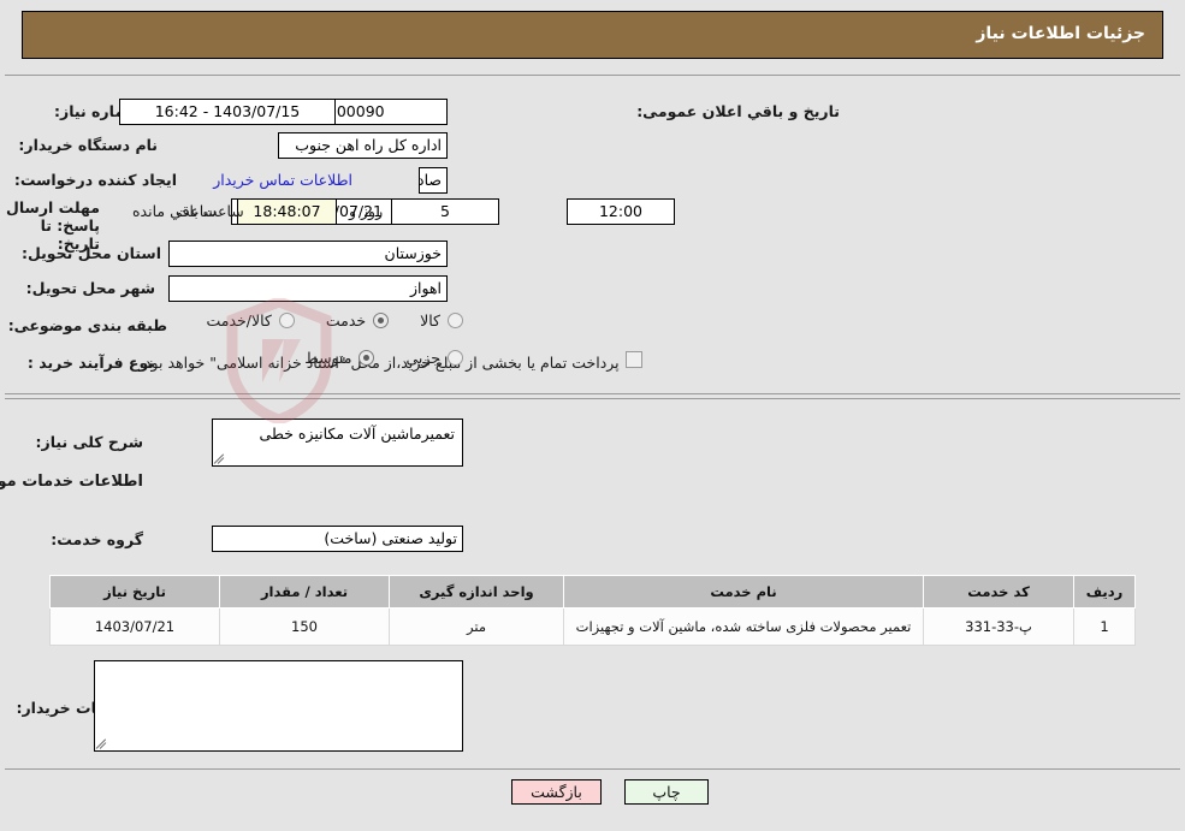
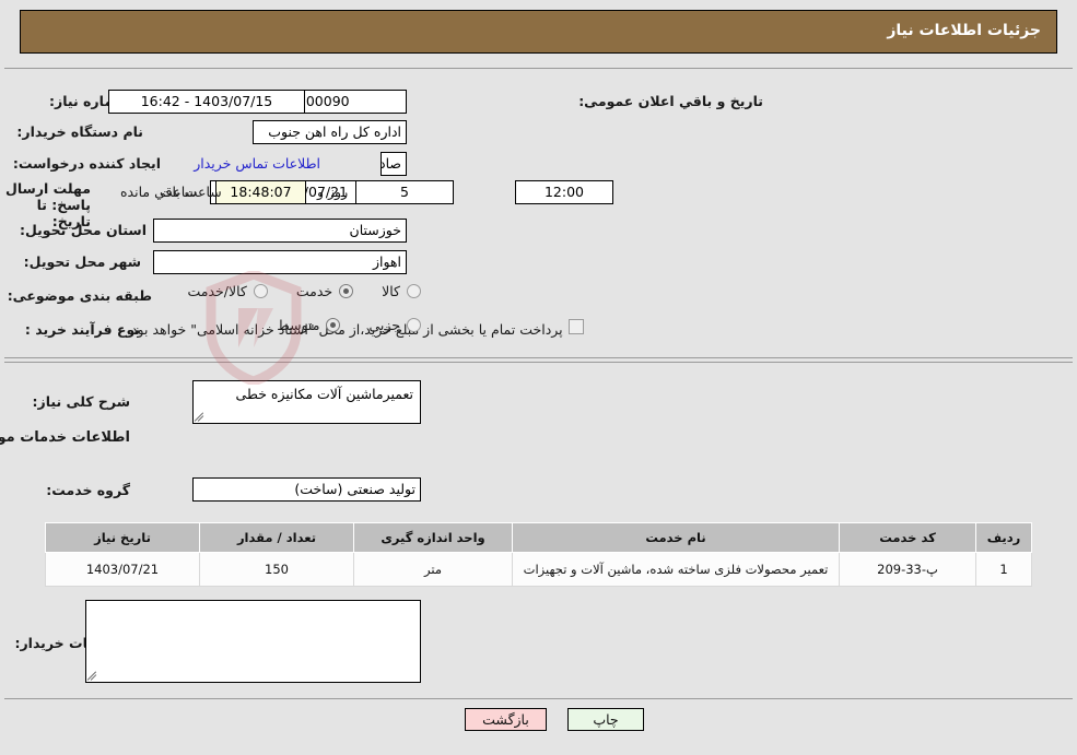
  جزئیات اطلاعات نیاز
  اره نیاز:
  تاریخ و باقي اعلان عمومی:
  1403/07/15 - 16:42
  نام دستگاه خریدار:
  اداره کل راه اهن جنوب
  ایجاد کننده درخواست:
  اطلاعات تماس خریدار
  مهلت ارسال پاسخ: تا تاریخ:
  ساعت
  12:00
  5
  روز و
  18:48:07
  ساعت باقي مانده
  استان محل تحویل:
  خوزستان
  شهر محل تحویل:
  اهواز
  طبقه بندی موضوعی:
  کالا
  خدمت
  کالا/خدمت
  نوع فرآیند خرید :
  جزیی
  متوسط
  پرداخت تمام یا بخشی ازلغ خرید،از مل "اسناد خزانه اسلامی" خواهد بود.
  شرح کلی نیاز:
  تعمیرماشین آلات مکانیزه خطی
  اطلاعات خدمات مو
  گروه خدمت:
  تولید صنعتی (ساخت)
  ردیف	کد خدمت	نام خدمت	واحد اندازه گیری	تعداد / مقدار	تاریخ نیاز
- 1	پ-33-331	تعمیر محصولات فلزی ساخته شده، ماشین آلات و تجهیزات	متر	150	1403/07/21
+ 1	پ-33-209	تعمیر محصولات فلزی ساخته شده، ماشین آلات و تجهیزات	متر	150	1403/07/21
  چاپ
  بازگشت
